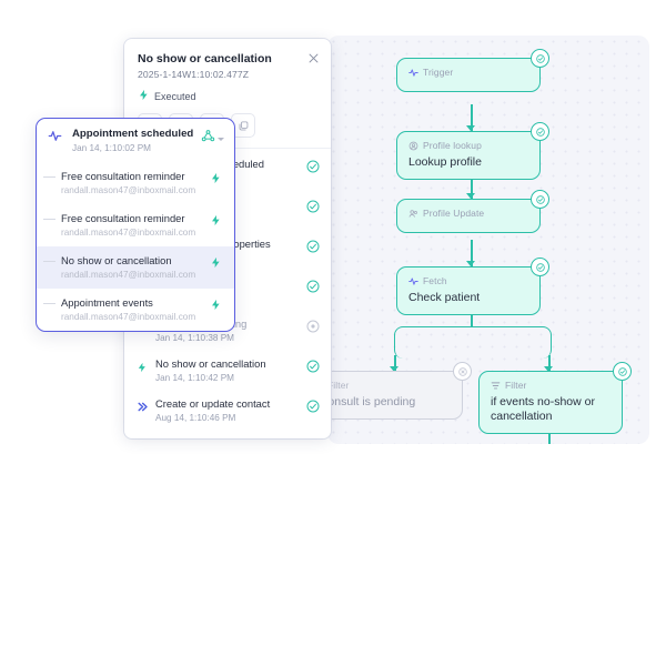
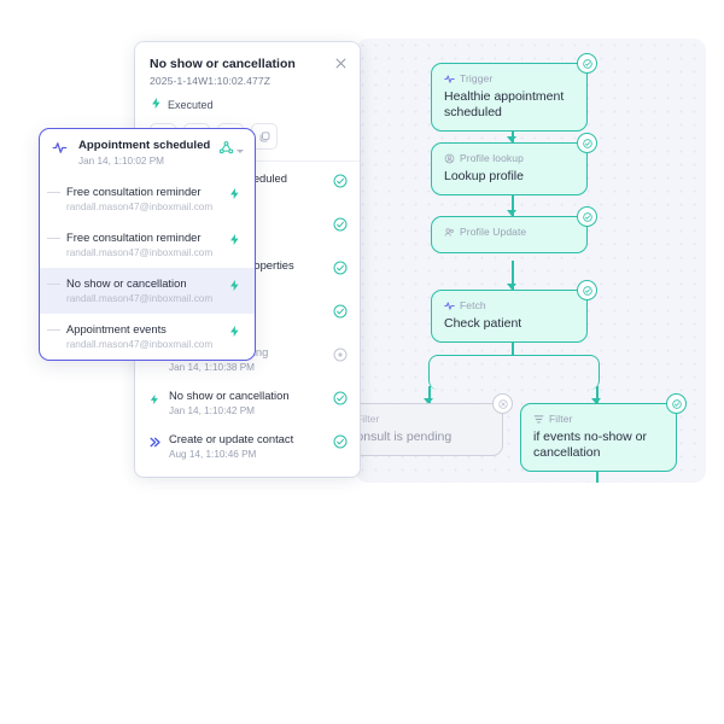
  Trigger
+ Healthie appointment scheduled
  Profile lookup
  Lookup profile
  Profile Update
  Fetch
  Check patient
  ilter
  onsult is pending
  Filter
  if events no-show or cancellation
  No show or cancellation
  2025-1-14W1:10:02.477Z
  Executed
  Jan 14, 1:10:38 PM
  No show or cancellation
  Jan 14, 1:10:42 PM
  Create or update contact
  Aug 14, 1:10:46 PM
  Appointment scheduled
  Jan 14, 1:10:02 PM
  Free consultation reminder
  randall.mason47@inboxmail.com
  Free consultation reminder
  randall.mason47@inboxmail.com
  No show or cancellation
  randall.mason47@inboxmail.com
  Appointment events
  randall.mason47@inboxmail.com
